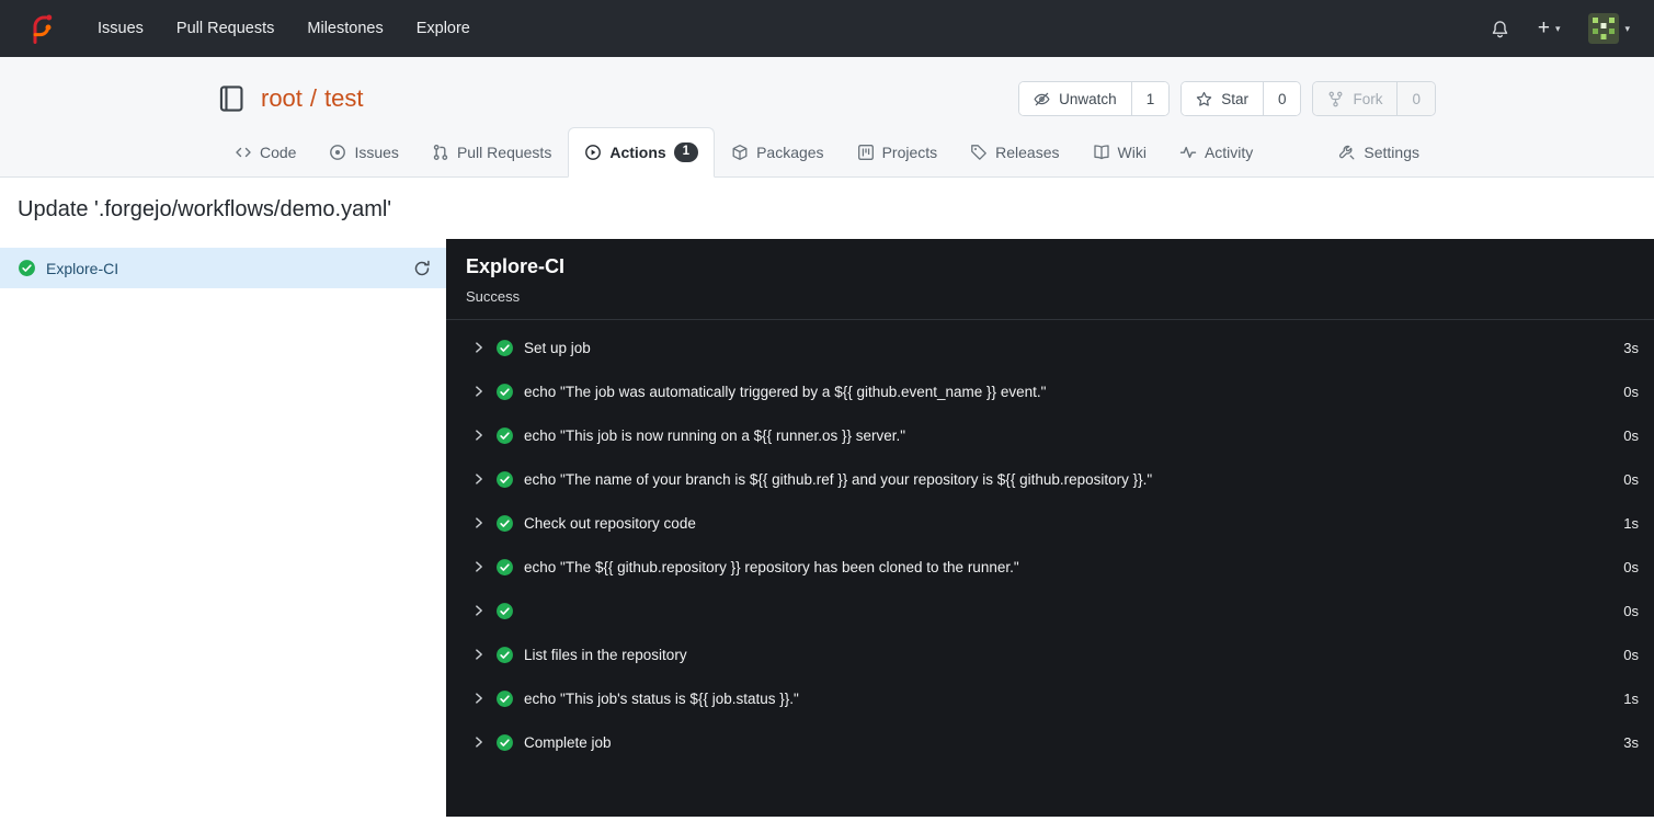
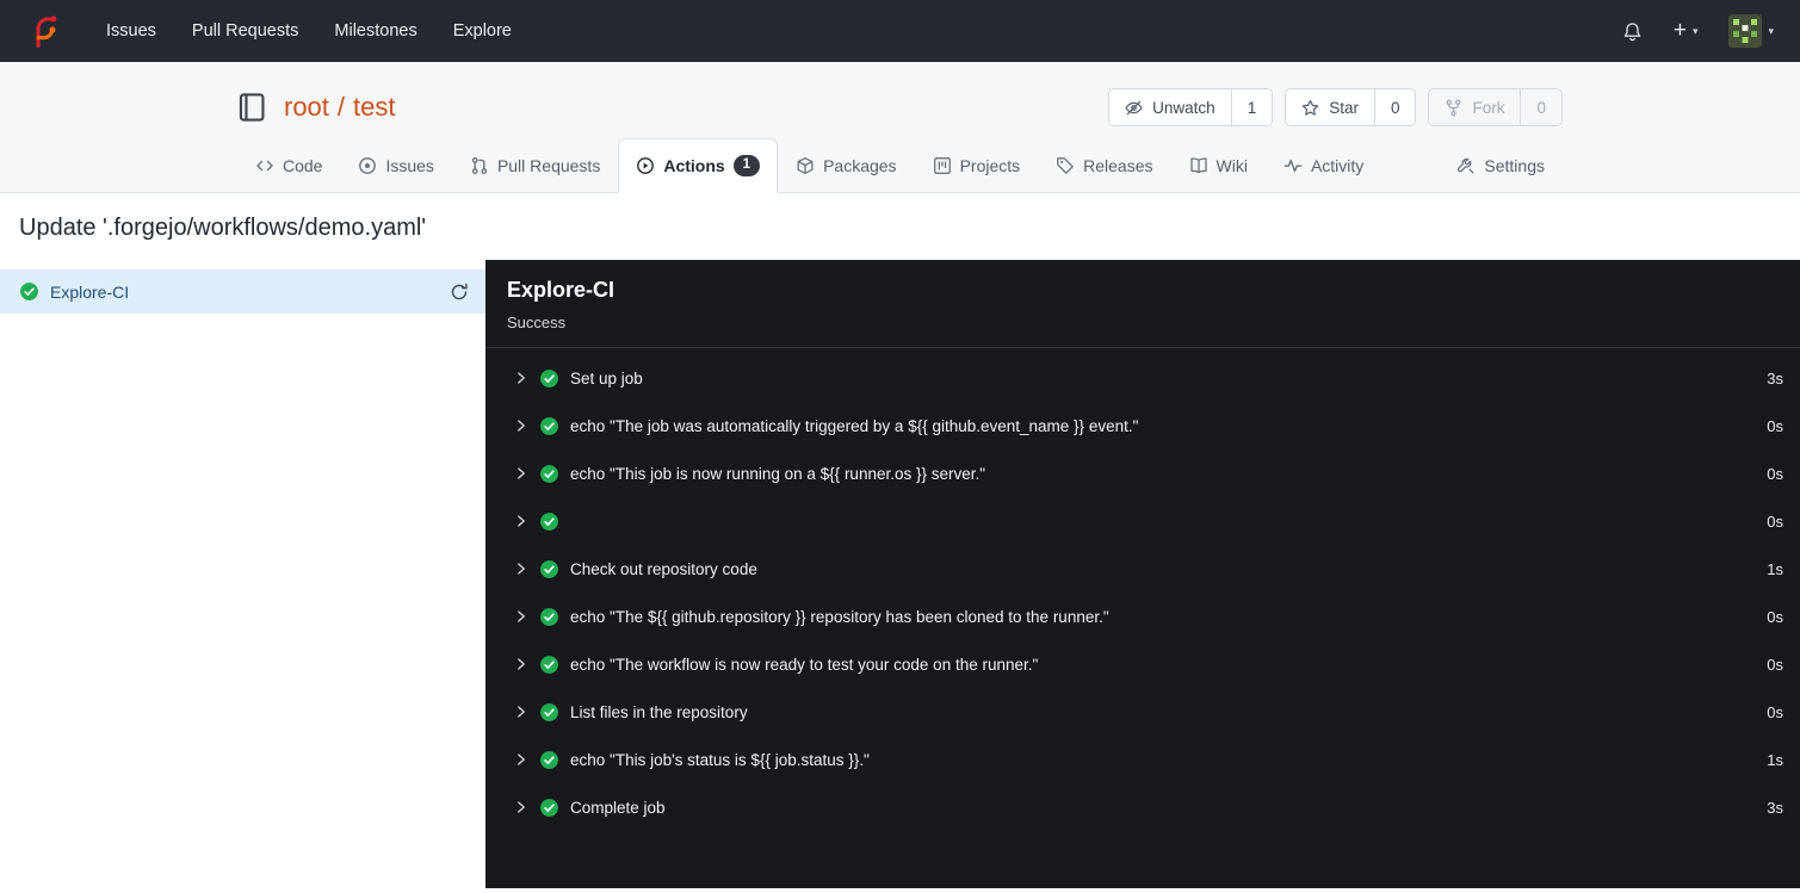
  Issues
  Pull Requests
  Milestones
  Explore
  +
  ▾
  ▾
  root
  /
  test
  Unwatch
  1
  Star
  0
  Fork
  0
  Code
  Issues
  Pull Requests
  Actions
  1
  Packages
  Projects
  Releases
  Wiki
  Activity
  Settings
  Update '.forgejo/workflows/demo.yaml'
  Explore-CI
  Explore-CI
  Success
  Set up job
  3s
  echo "The job was automatically triggered by a ${{ github.event_name }} event."
  0s
  echo "This job is now running on a ${{ runner.os }} server."
  0s
- echo "The name of your branch is ${{ github.ref }} and your repository is ${{ github.repository }}."
  0s
  Check out repository code
  1s
  echo "The ${{ github.repository }} repository has been cloned to the runner."
  0s
+ echo "The workflow is now ready to test your code on the runner."
  0s
  List files in the repository
  0s
  echo "This job's status is ${{ job.status }}."
  1s
  Complete job
  3s
